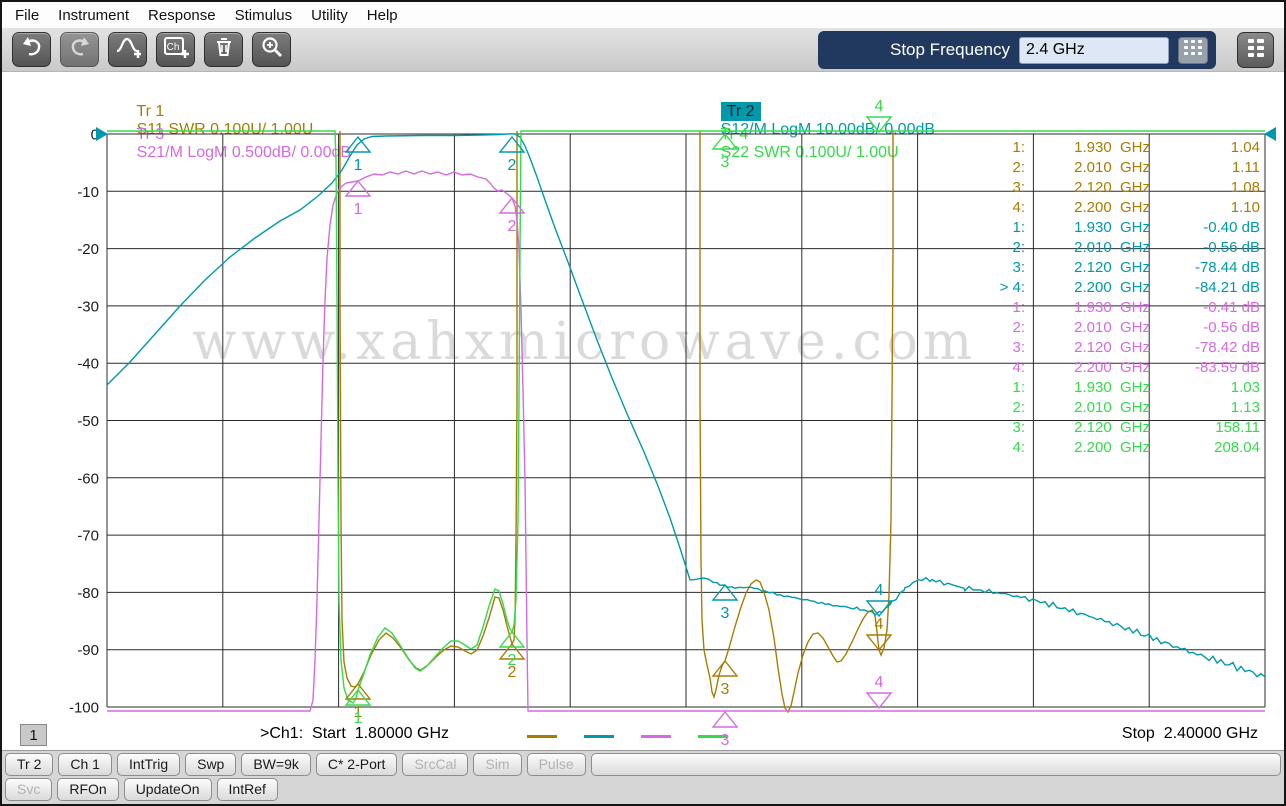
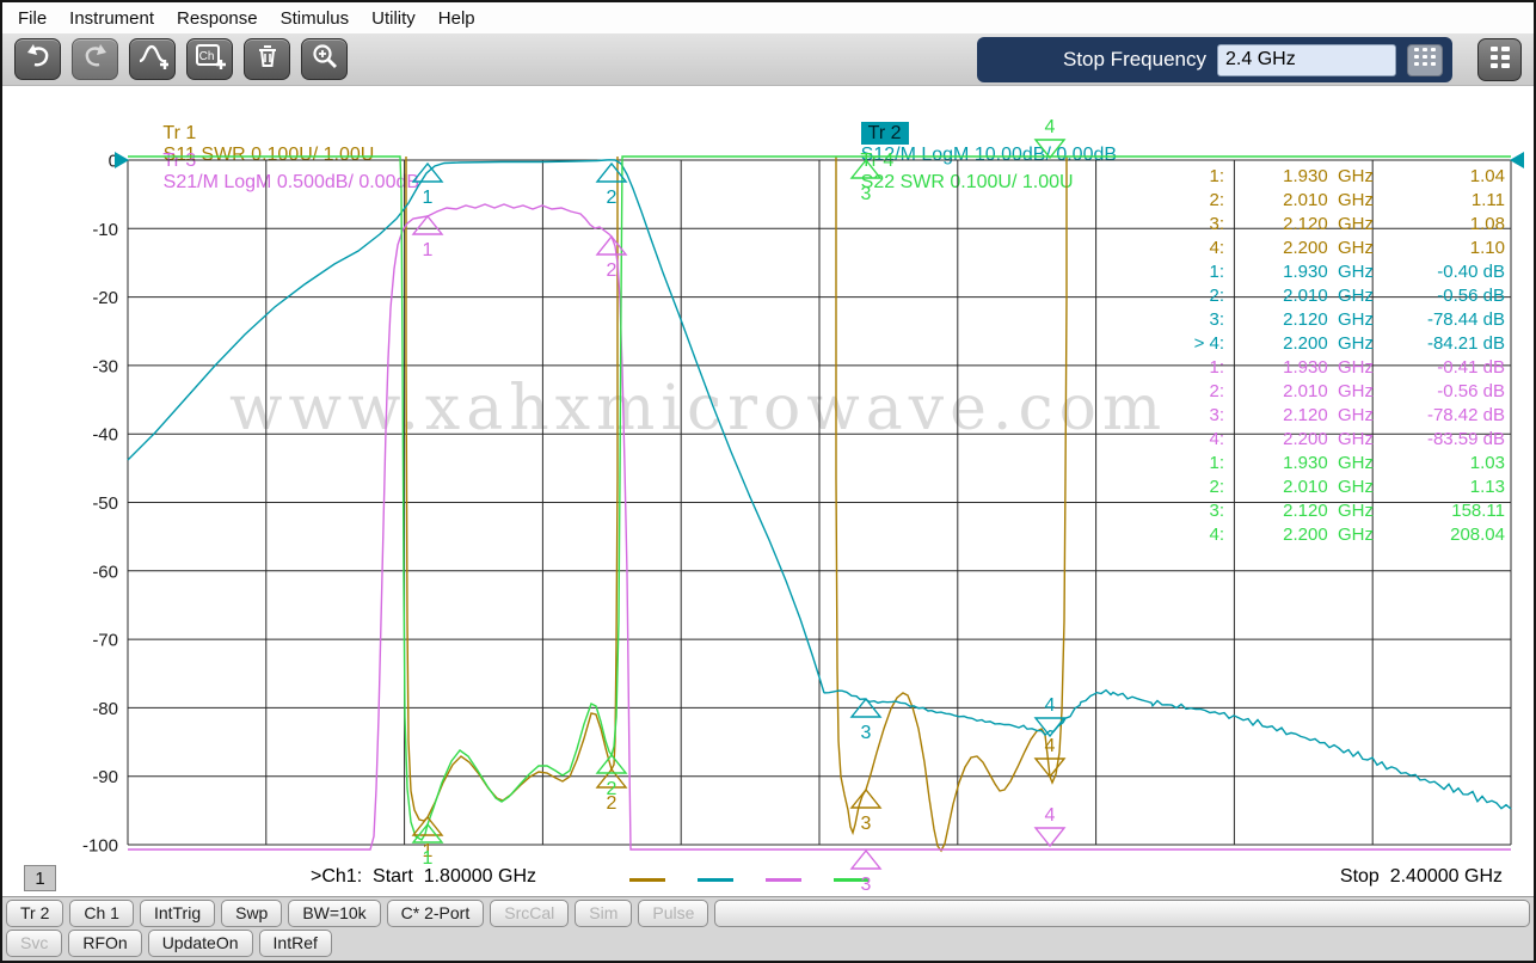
  File
  Instrument
  Response
  Stimulus
  Utility
  Help
  Ch
  Stop Frequency
  2.4 GHz
  www.xahxmicroave.com
  Tr 1 S11 SWR 0.100U/ 1.00U
  Tr 2 S12/M LogM 10.00dB 0.00dB
  S21/M LogM 0.500dB/ 0.00
  S22 SWR 0.100U/ 1.00
  0
  -10
  -20
  -30
  -40
  -50
  -60
  -70
  -80
  -90
  -100
  1
  2
  3
  4
  1
  2
  3
  4
  1
  2
  3
  4
  1
  2
  3
  4
  1:
  1.930 GHz
  1.04
  2:
  2.010 GHz
  1.11
  3:
  2.120 GHz
  1.08
  4:
  2.200 GHz
  1.10
  1:
  1.930 GHz
  -0.40 dB
  2:
  2.010 GHz
  -0.56 dB
  3:
  2.120 GHz
  -78.44 dB
  > 4:
  2.200 GHz
  -84.21 dB
  1:
  1.930 GHz
  -0.41 dB
  2:
  2.010 GHz
  -0.56 dB
  3:
  2.120 GHz
  -78.42 dB
  4:
  2.200 GHz
  -83.59 dB
  1:
  1.930 GHz
  1.03
  2:
  2.010 GHz
  1.13
  3:
  2.120 GHz
  158.11
  4:
  2.200 GHz
  208.04
  1
  >Ch1: Start 1.80000 GHz
  Stop 2.40000 GHz
  Tr 2
  Ch 1
  IntTrig
  Swp
- BW=9k
+ BW=10k
  C* 2-Port
  SrcCal
  Sim
  Pulse
  Svc
  RFOn
  UpdateOn
  IntRef
